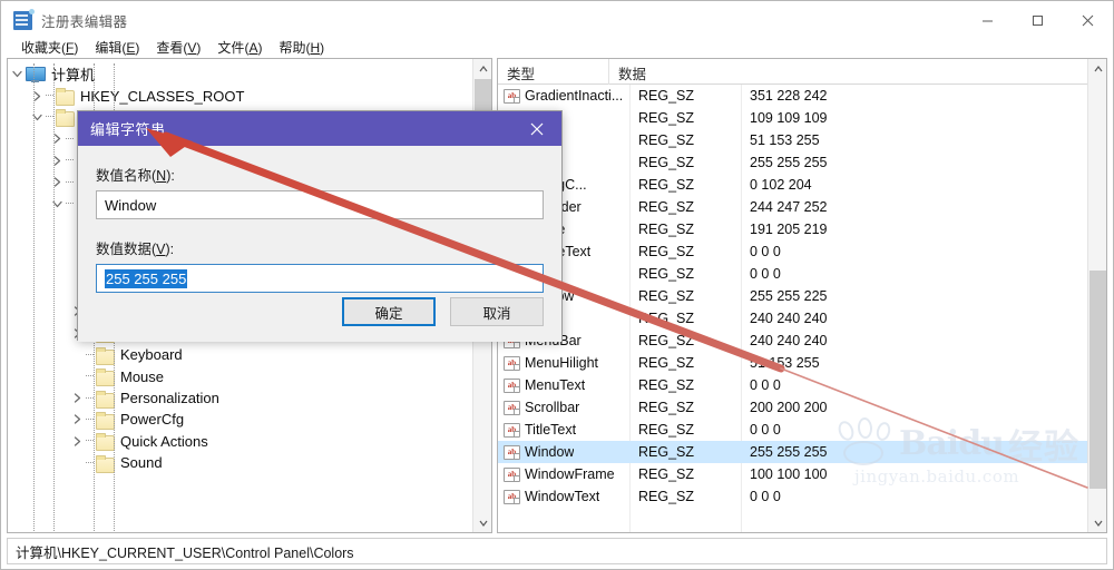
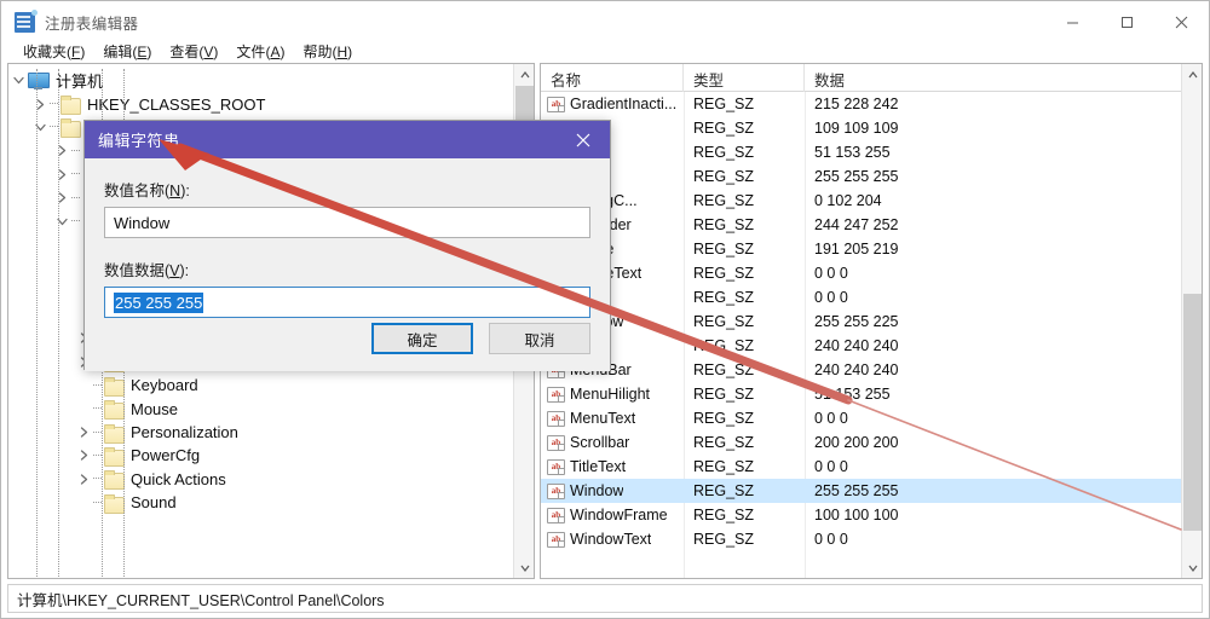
  注册表编辑器
  收藏夹(F)
  编辑(E)
  查看(V)
  文件(A)
  帮助(H)
  计算机
  HKEY_CLASSES_ROOT
  Keyboard
  Mouse
  Personalization
  PowerCfg
  Quick Actions
  Sound
+ 名称
  类型
  数据
  ab
  GradientInacti...
  REG_SZ
- 351 228 242
+ 215 228 242
  REG_SZ
  109 109 109
  REG_SZ
  51 153 255
  REG_SZ
  255 255 255
  REG_SZ
  0 102 204
  REG_SZ
  244 247 252
  REG_SZ
  191 205 219
  REG_SZ
  0 0 0
  REG_SZ
  0 0 0
  REG_SZ
  255 255 225
  240 240 240
  REG_SZ
  240 240 240
  ab
  MenuHilight
  REG_SZ
  553 255
  ab
  MenuText
  REG_SZ
  0 0 0
  ab
  Scrollbar
  REG_SZ
  200 200 200
  ab
  TitleText
  REG_SZ
  0 0 0
  ab
  Window
  REG_SZ
  255 255 255
  ab
  WindowFrame
  REG_SZ
  100 100 100
  ab
  WindowText
  REG_SZ
  0 0 0
- Baidu
- 经验
  计算机\HKEY_CURRENT_USER\Control Panel\Colors
  编辑字符串
  数值名称(N):
  Window
  数值数据(V):
  255 255 255
  确定
  取消
